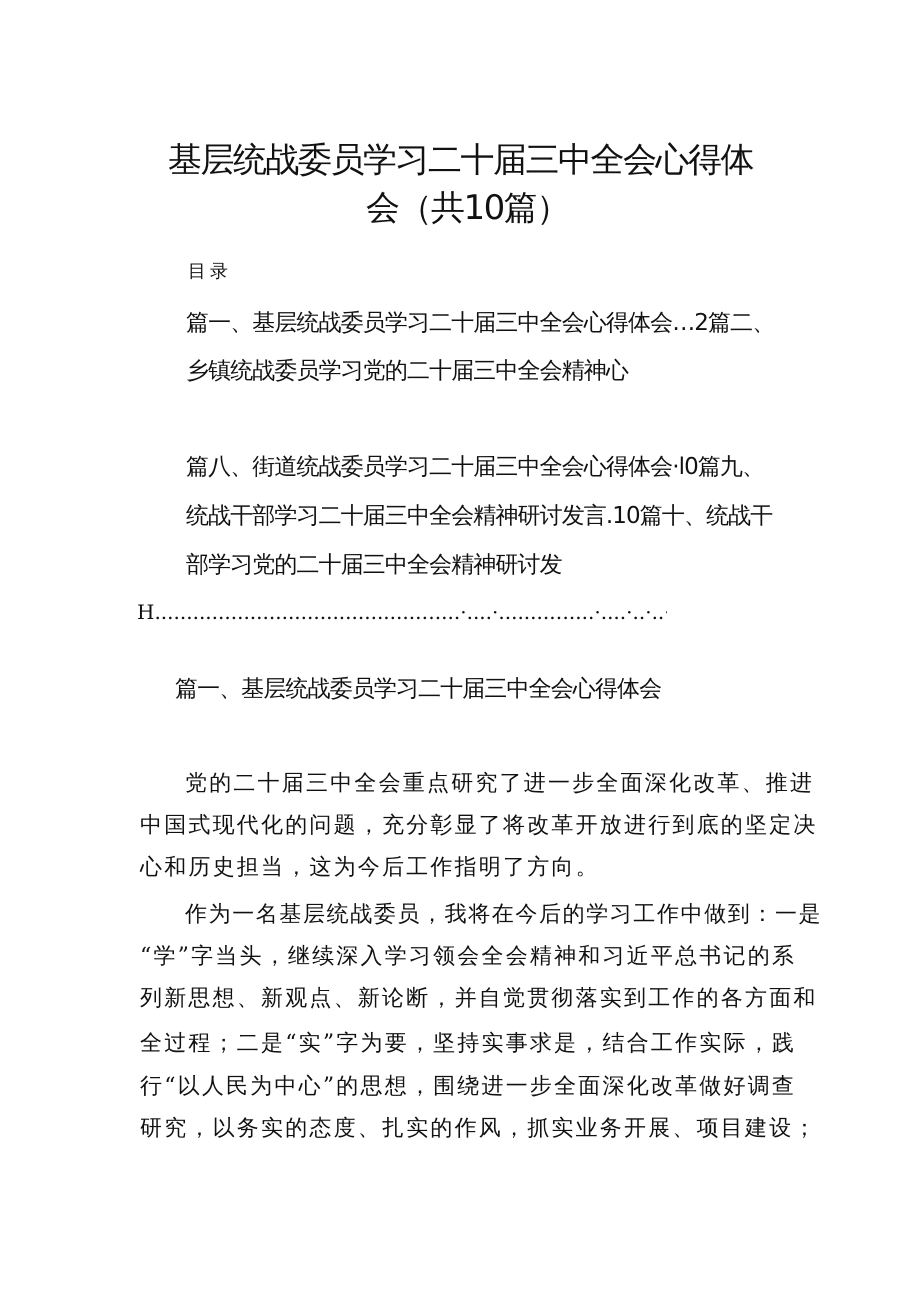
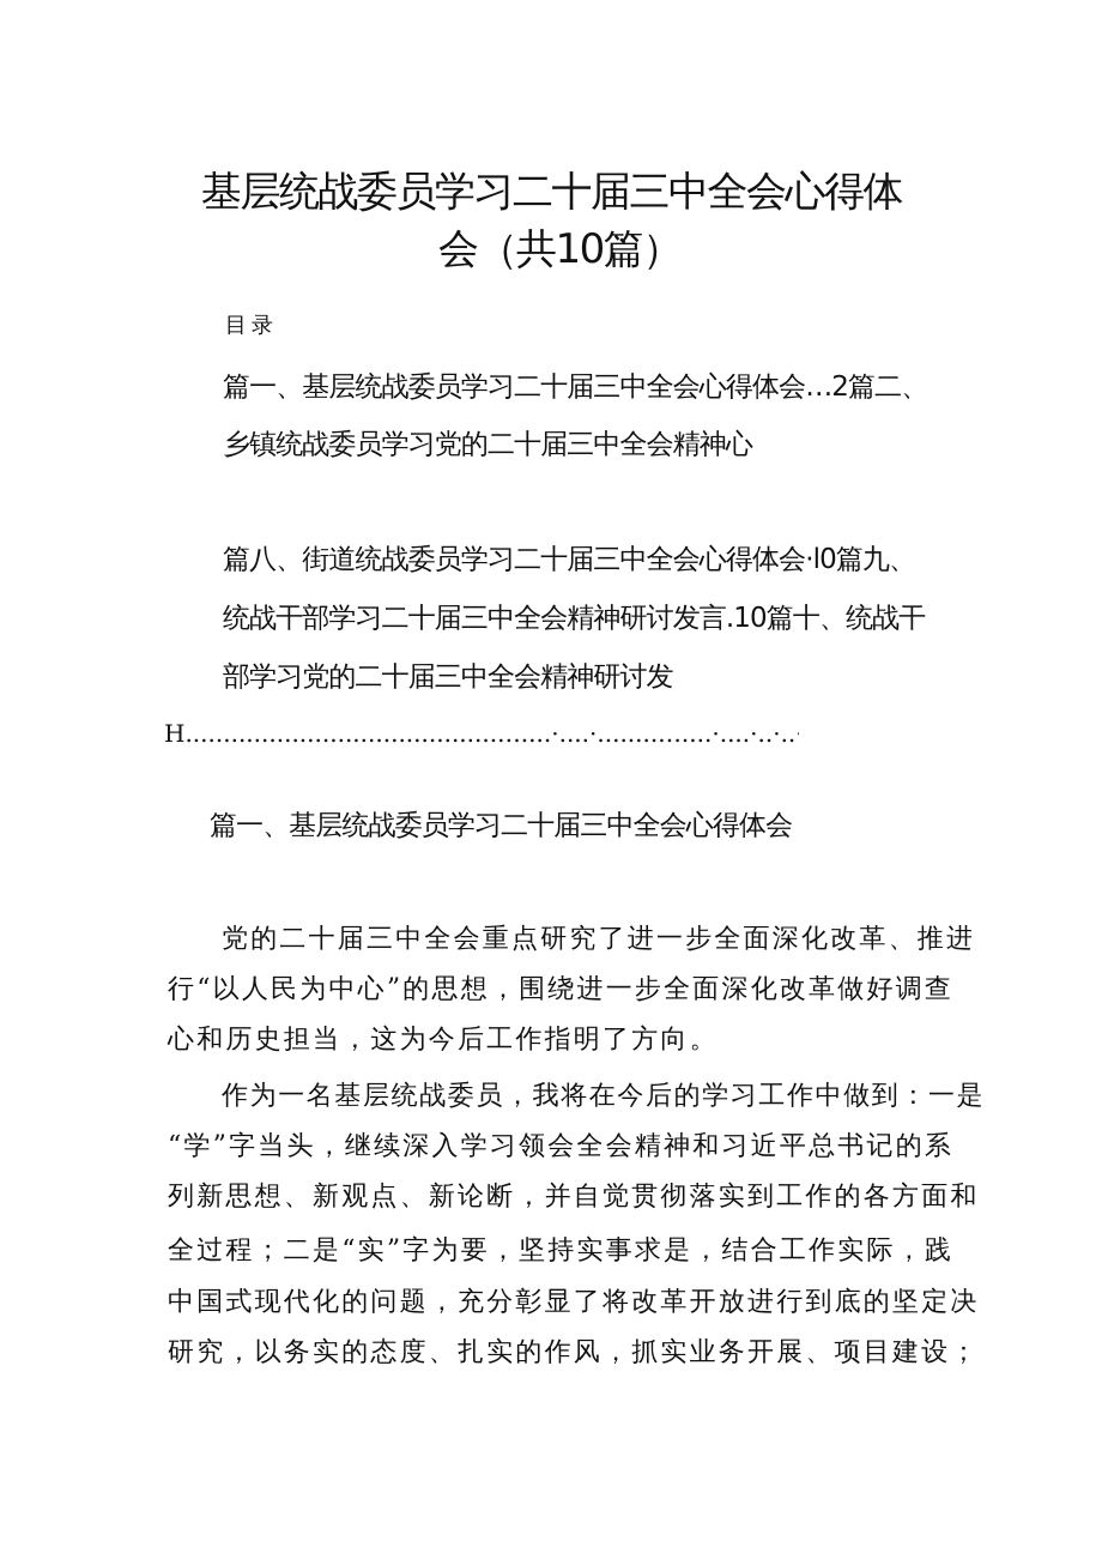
  基层统战委员学习二十届三中全会心得体
  会（共10篇）
  目录
  篇一、基层统战委员学习二十届三中全会心得体会…2篇二、
  乡镇统战委员学习党的二十届三中全会精神心
  篇八、街道统战委员学习二十届三中全会心得体会·l0篇九、
  统战干部学习二十届三中全会精神研讨发言.10篇十、统战干
  部学习党的二十届三中全会精神研讨发
  H..........................................‥....·....·.........‥....·....·..·..
  篇一、基层统战委员学习二十届三中全会心得体会
  党的二十届三中全会重点研究了进一步全面深化改革、推进
- 中国式现代化的问题，充分彰显了将改革开放进行到底的坚定决
+ 行“以人民为中心”的思想，围绕进一步全面深化改革做好调查
  心和历史担当，这为今后工作指明了方向。
  作为一名基层统战委员，我将在今后的学习工作中做到：一是
  “学”字当头，继续深入学习领会全会精神和习近平总书记的系
  列新思想、新观点、新论断，并自觉贯彻落实到工作的各方面和
  全过程；二是“实”字为要，坚持实事求是，结合工作实际，践
- 行“以人民为中心”的思想，围绕进一步全面深化改革做好调查
+ 中国式现代化的问题，充分彰显了将改革开放进行到底的坚定决
  研究，以务实的态度、扎实的作风，抓实业务开展、项目建设；
